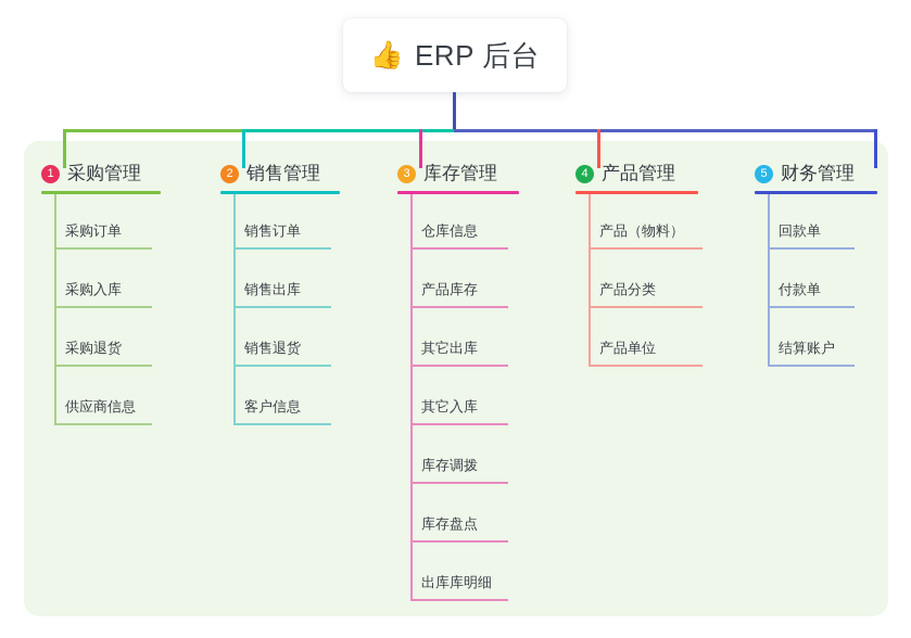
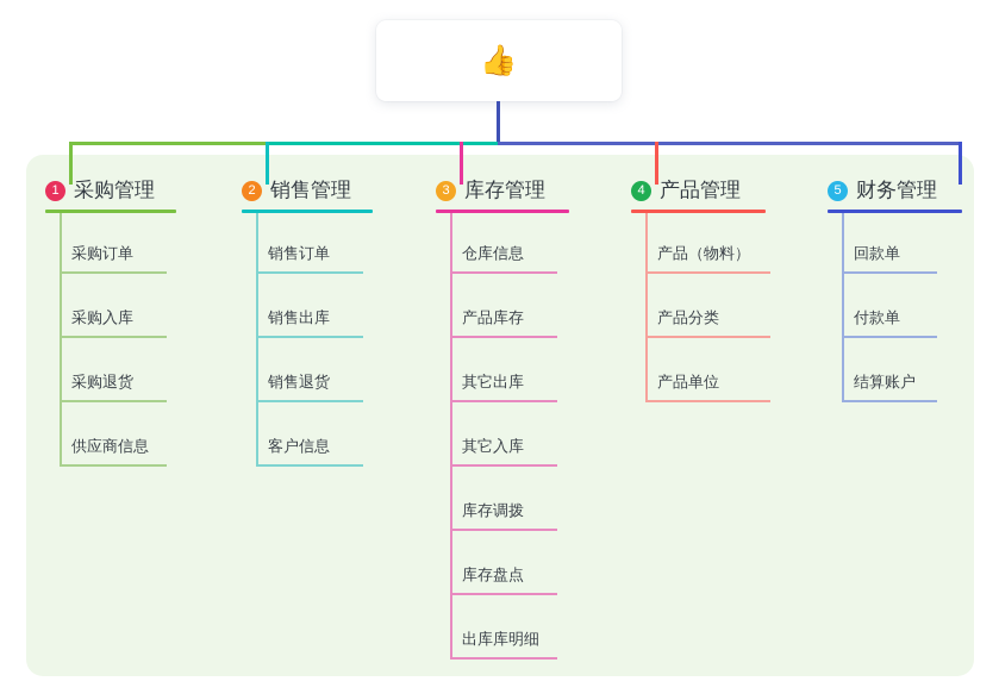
  👍
- ERP 后台
  1
  采购管理
  采购订单
  采购入库
  采购退货
  供应商信息
  2
  销售管理
  销售订单
  销售出库
  销售退货
  客户信息
  3
  库存管理
  仓库信息
  产品库存
  其它出库
  其它入库
  库存调拨
  库存盘点
  出库库明细
  4
  产品管理
  产品（物料）
  产品分类
  产品单位
  5
  财务管理
  回款单
  付款单
  结算账户
